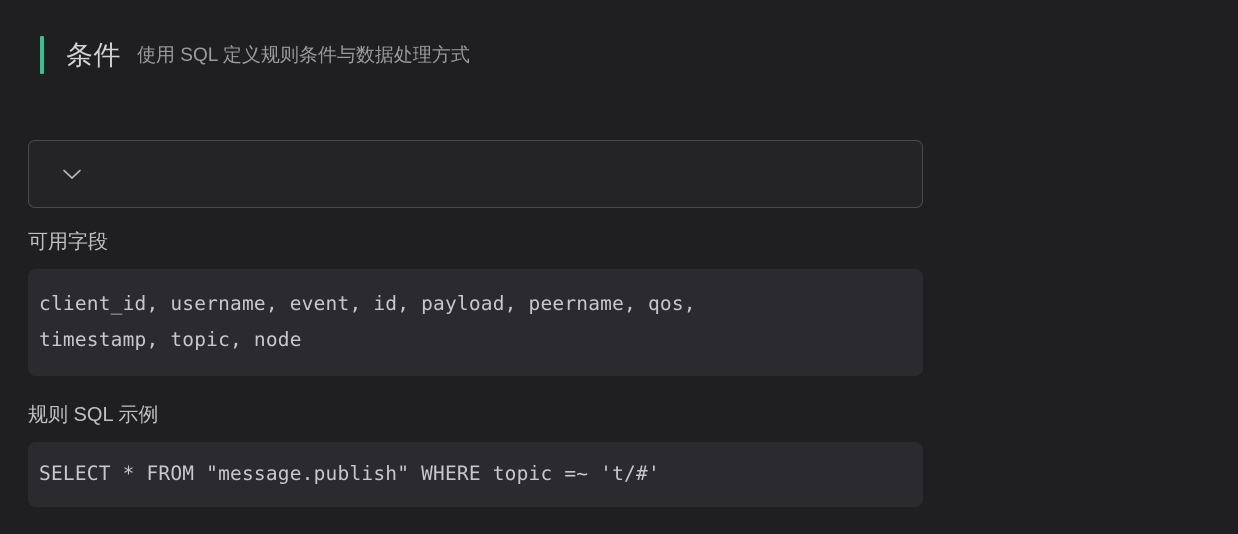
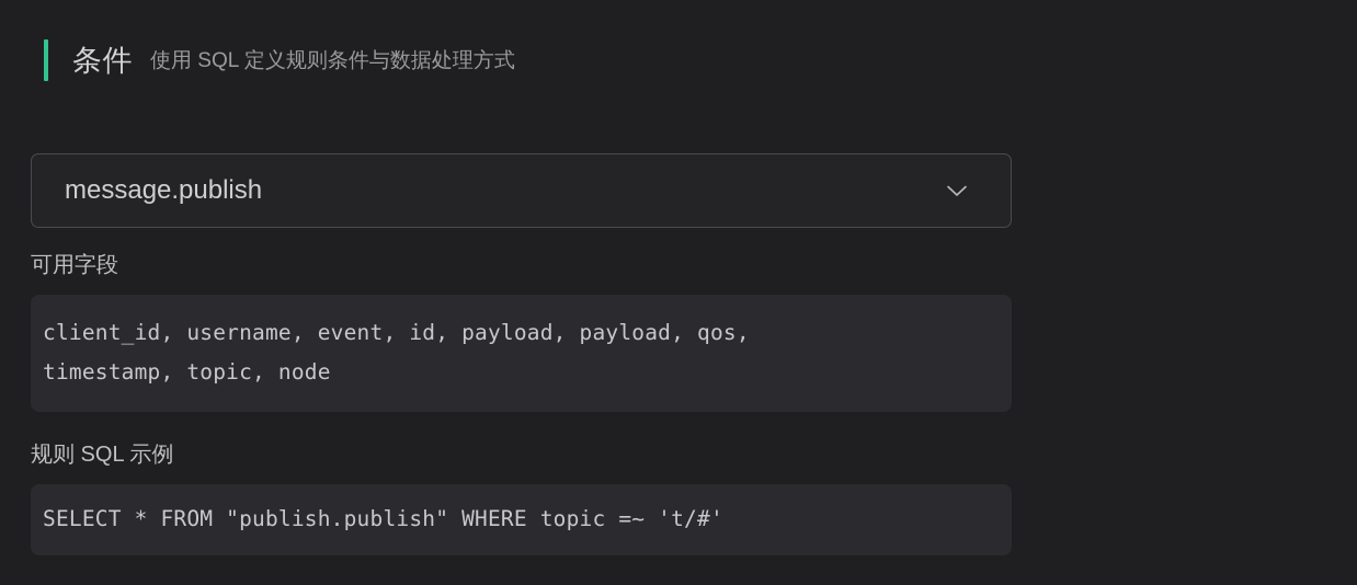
  条件
  使用 SQL 定义规则条件与数据处理方式
+ message.publish
  可用字段
- client_id, username, event, id, payload, peername, qos,
+ client_id, username, event, id, payload, payload, qos,
  timestamp, topic, node
  规则 SQL 示例
- SELECT * FROM "message.publish" WHERE topic =~ 't/#'
+ SELECT * FROM "publish.publish" WHERE topic =~ 't/#'
